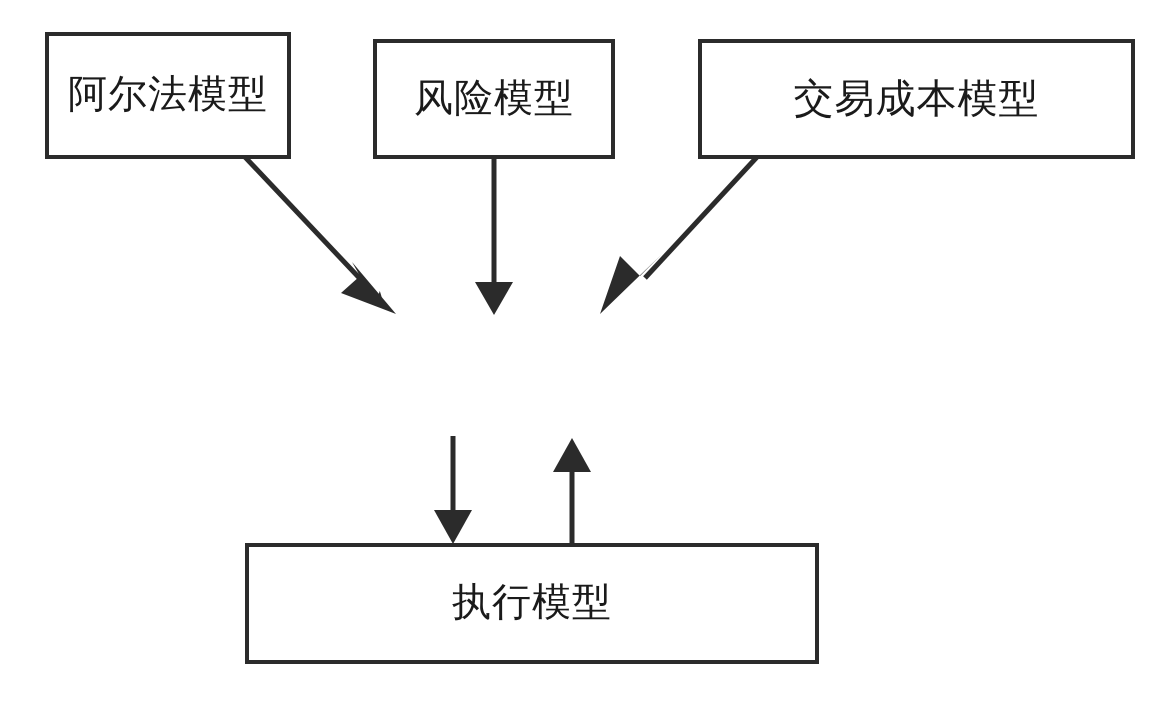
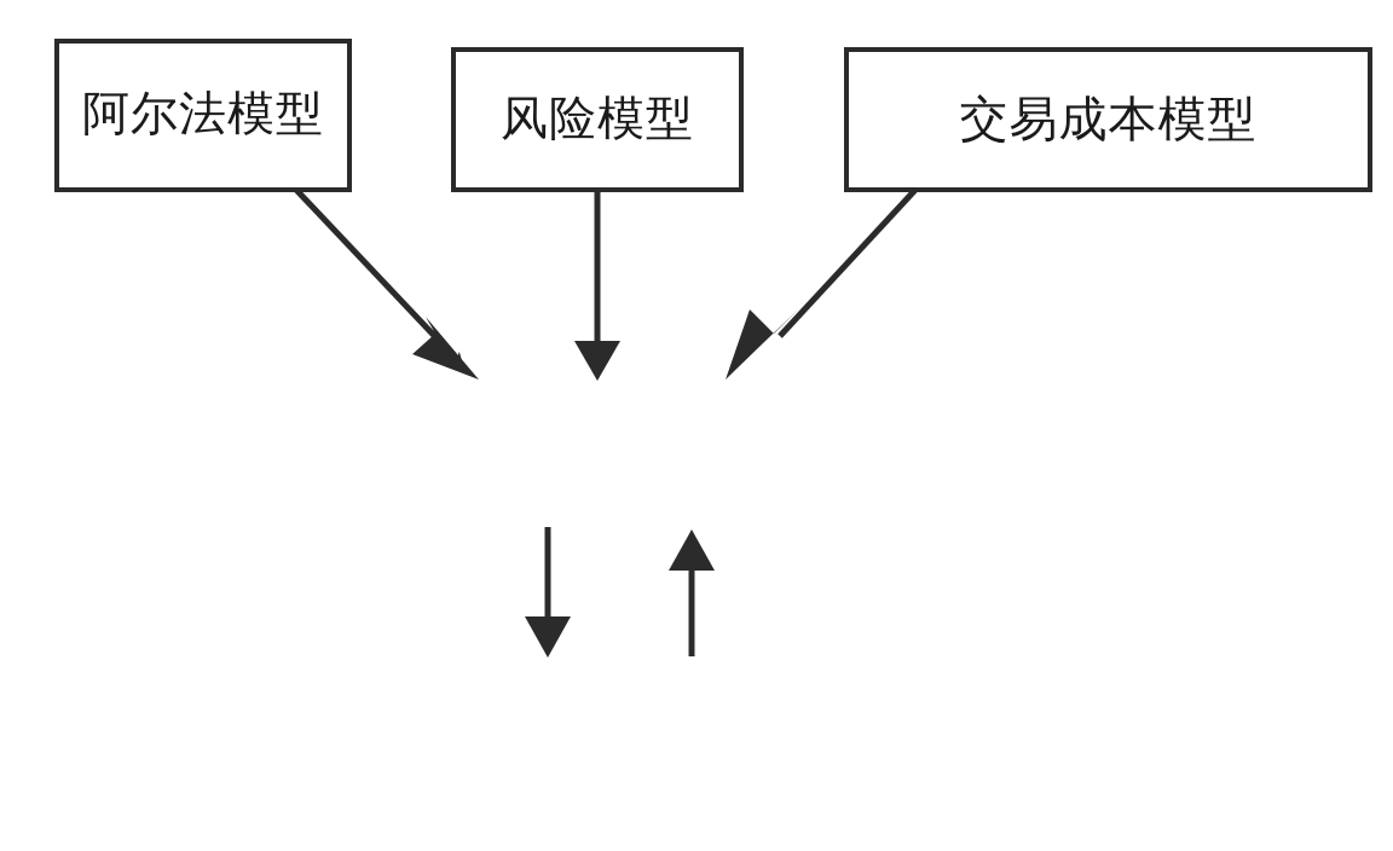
  阿尔法模型
  风险模型
  交易成本模型
- 执行模型
